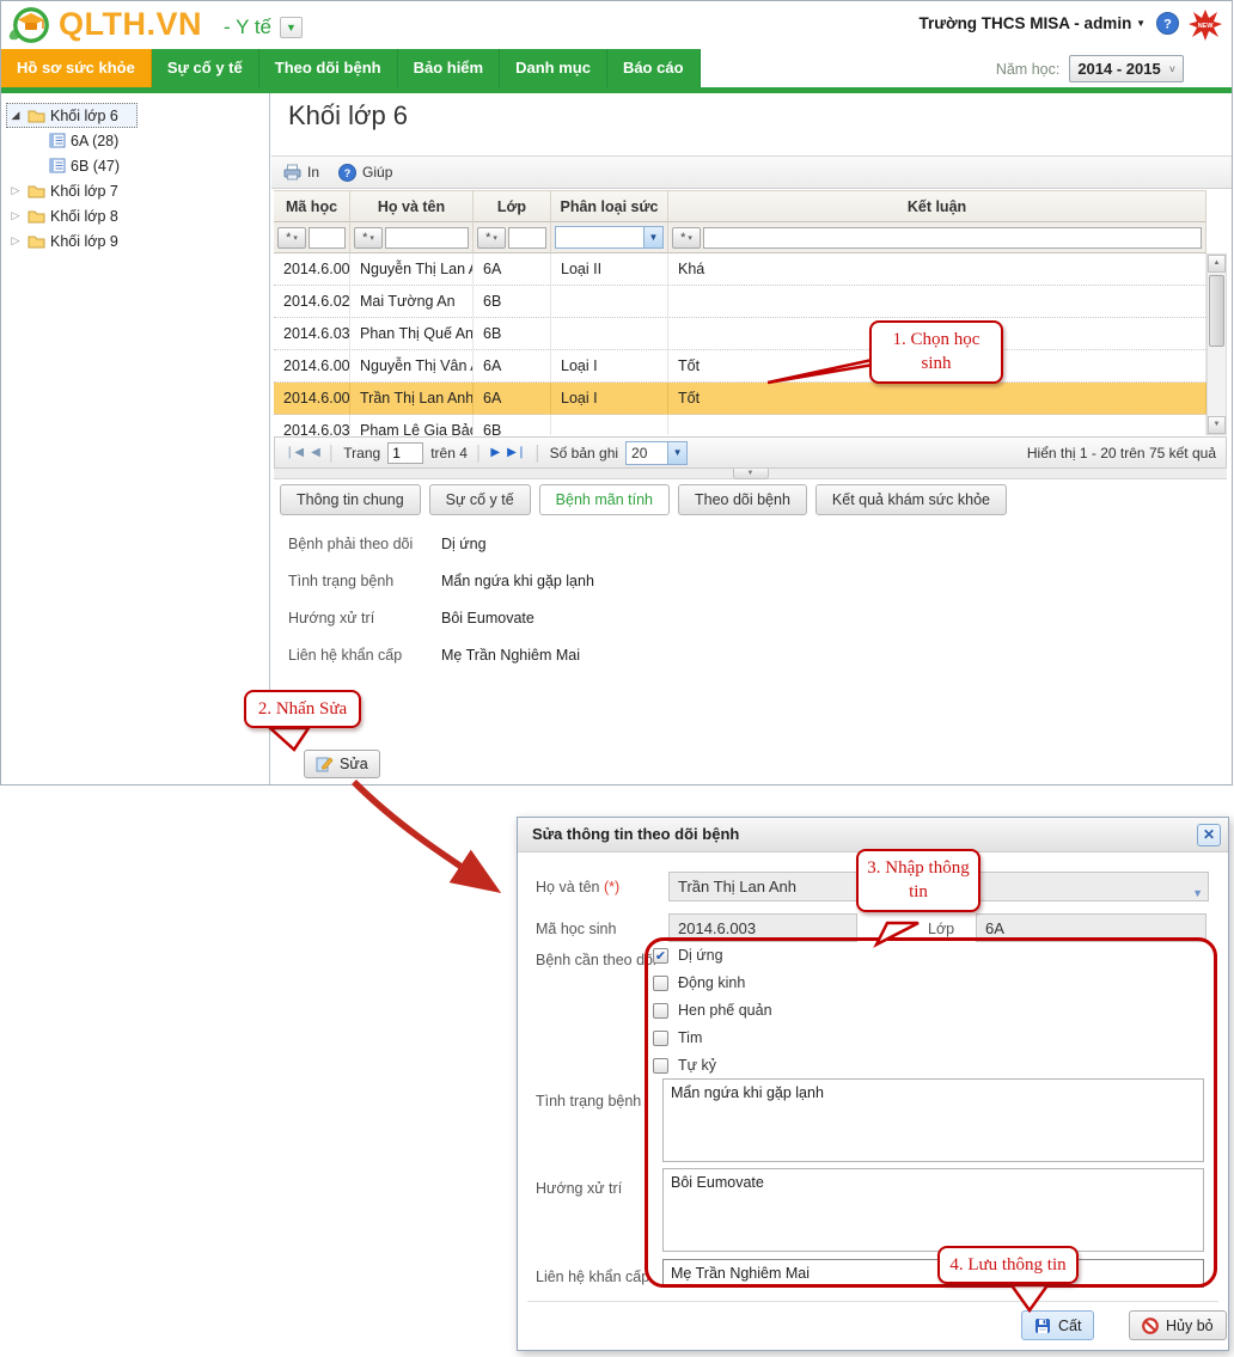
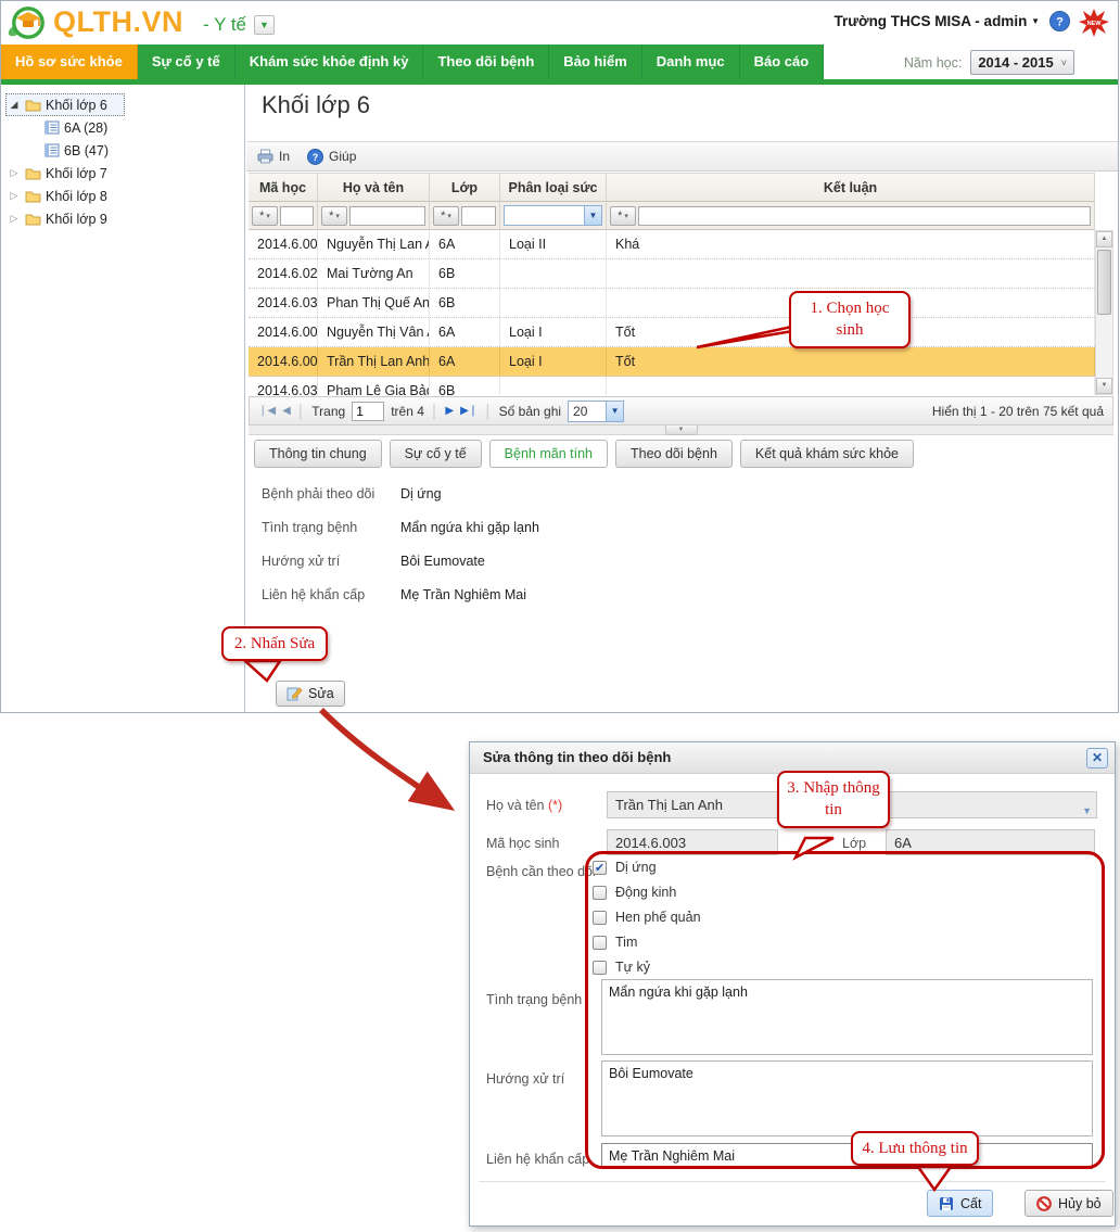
  QLTH.VN
  - Y tế
  ▼
  Trường THCS MISA - admin ▼
  ?
  Hồ sơ sức khỏe
  Sự cố y tế
+ Khám sức khỏe định kỳ
  Theo dõi bệnh
  Bảo hiểm
  Danh mục
  Báo cáo
  Năm học:
  2014 - 2015
  ˅
  ◢
  Khối lớp 6
  6A (28)
  6B (47)
  ▷
  Khối lớp 7
  ▷
  Khối lớp 8
  ▷
  Khối lớp 9
  Khối lớp 6
  In
  ?
  Giúp
  Họ và tên
  Lớp
  Phân loại sức
  Kết luận
  *
  *
  *
  ▼
  *
  2014.6.00
  Nguyễn Thị Lan A
  6A
  Loại II
  Khá
  2014.6.02
  Mai Tường An
  6B
  2014.6.03
  Phan Thị Quế An
  6B
  2014.6.00
  Nguyễn Thị Vân
  6A
  Loại I
  Tốt
  2014.6.00
  Trần Thị Lan Anh
  6A
  Loại I
  Tốt
  2014.6.03
  Phạm Lê Gia Bả
  6B
  ❘◀
  ◀
  │
  Trang
  1
  trên 4
  │
  ▶
  ▶❘
  │
  Số bản ghi
  20
  ▼
  Hiển thị 1 - 20 trên 75 kết quả
  Thông tin chung
  Sự cố y tế
  Bệnh mãn tính
  Theo dõi bệnh
  Kết quả khám sức khỏe
  Bệnh phải theo dõi
  Dị ứng
  Tình trạng bệnh
  Mẩn ngứa khi gặp lạnh
  Hướng xử trí
  Bôi Eumovate
  Liên hệ khẩn cấp
  Mẹ Trần Nghiêm Mai
  Sửa
  Sửa thông tin theo dõi bệnh
  ✕
  Họ và tên (*)
  Trần Thị Lan Anh
  ▼
  Mã học sinh
  2014.6.003
  Lớp
  6A
  Bệnh cần theo dõ
  ✔
  Dị ứng
  Động kinh
  Hen phế quản
  Tim
  Tự kỷ
  Tình trạng bệnh
  Mẩn ngứa khi gặp lạnh
  Hướng xử trí
  Bôi Eumovate
  Liên hệ khẩn cấp
  Mẹ Trần Nghiêm Mai
  Cất
  Hủy bỏ
  1. Chọn học sinh
  2. Nhấn Sửa
  3. Nhập thông tin
  4. Lưu thông tin
